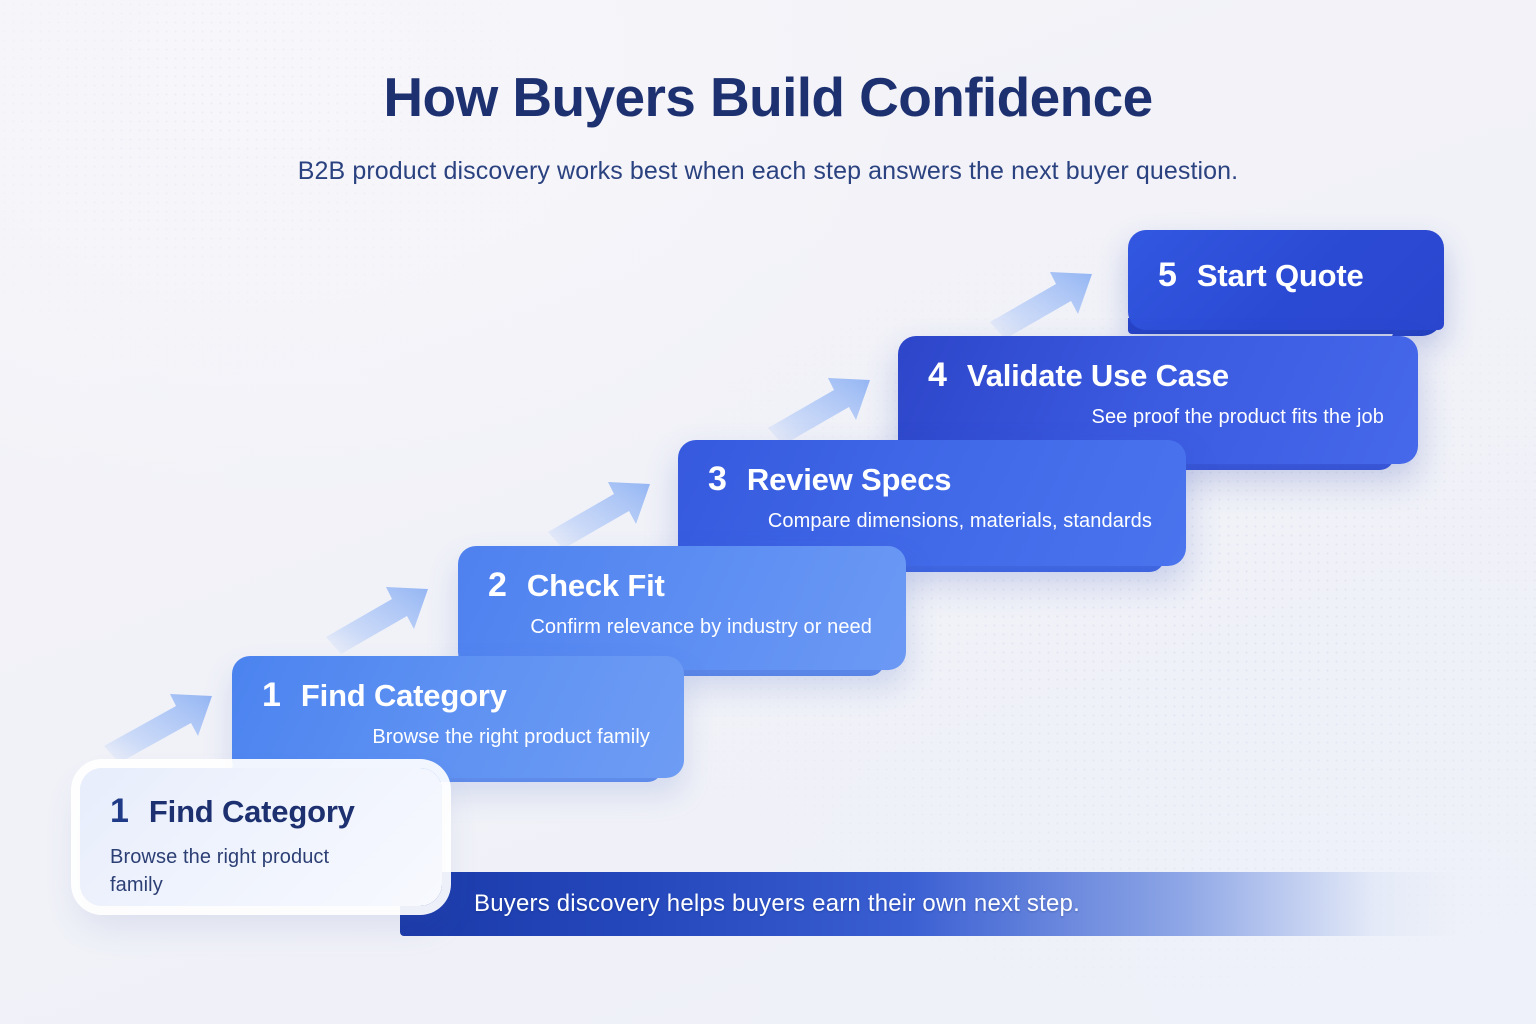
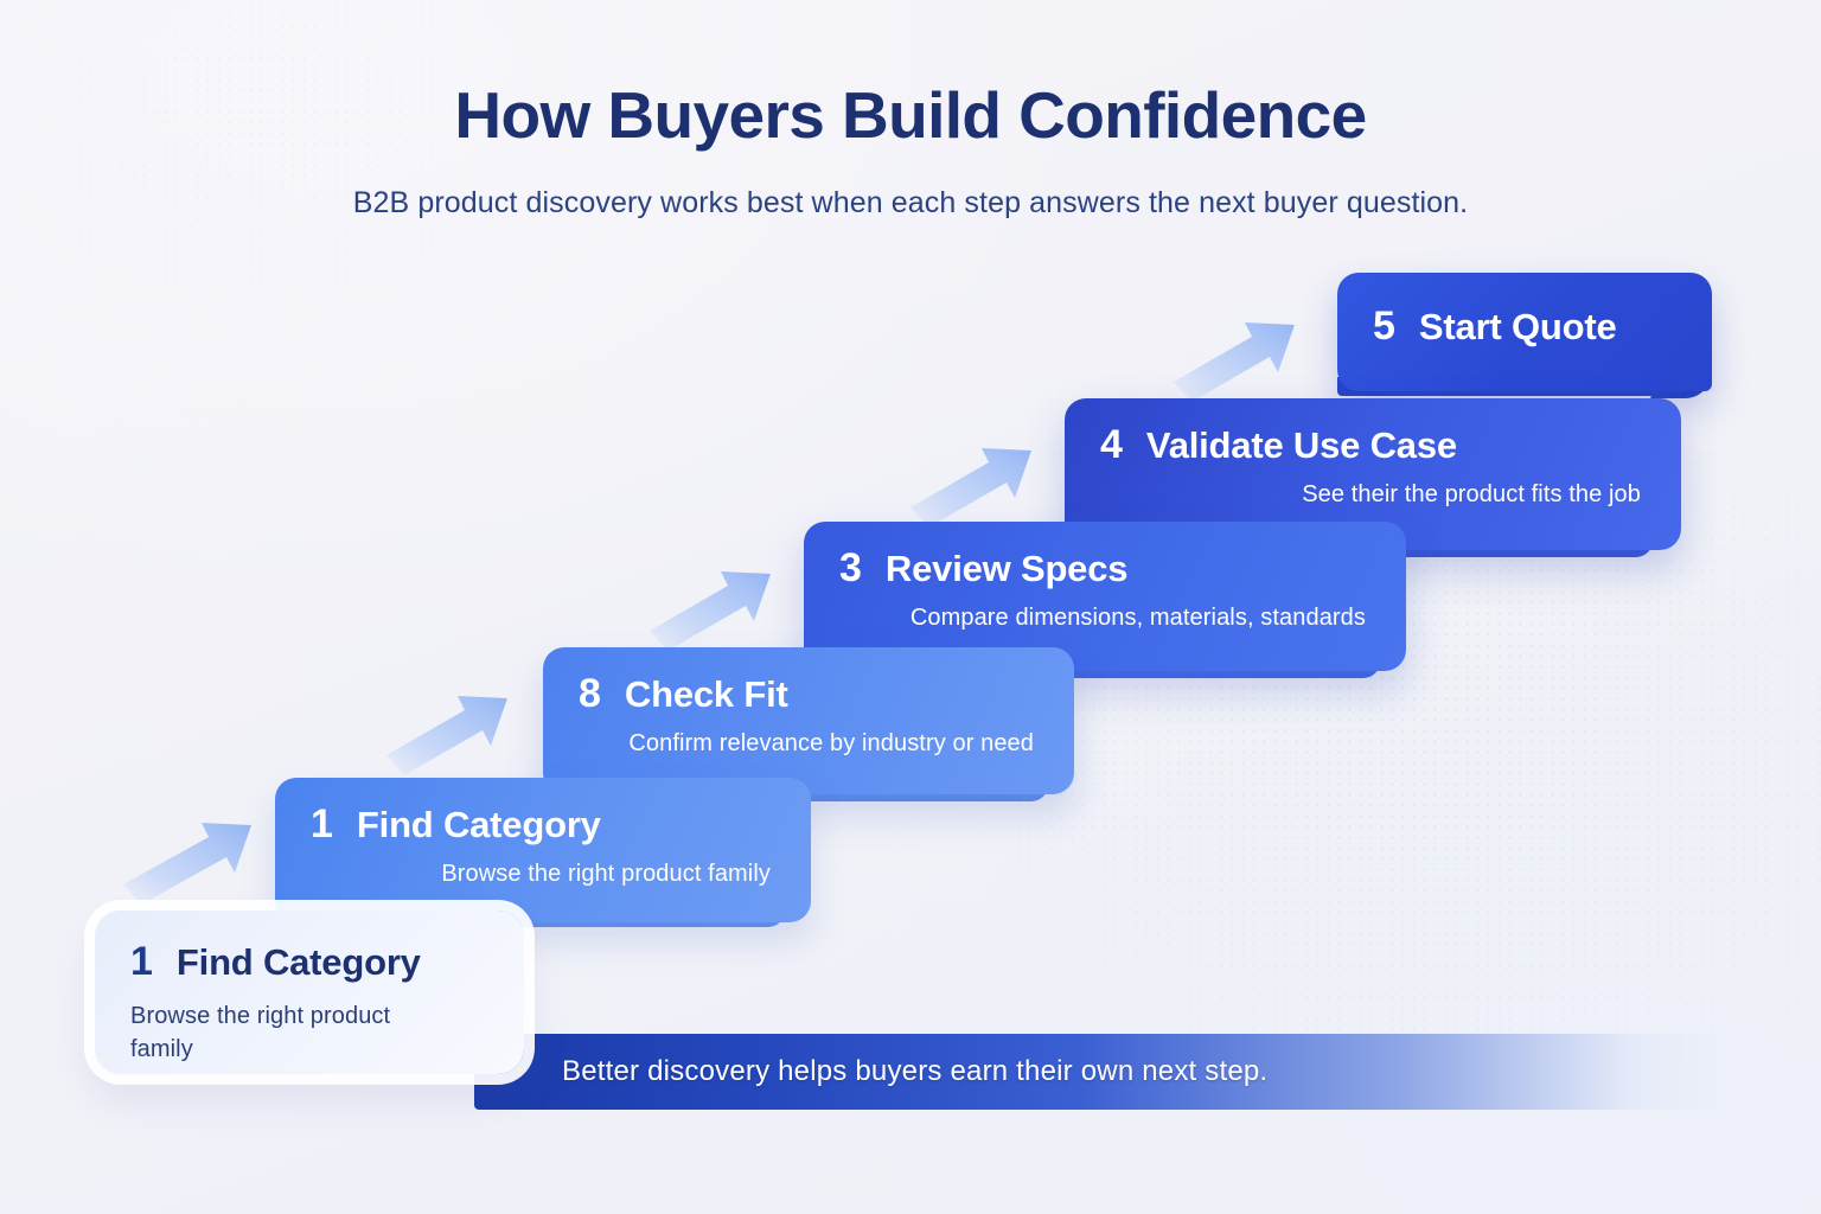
  How Buyers Build Confidence
  B2B product discovery works best when each step answers the next buyer question.
  5
  Start Quote
  4
  Validate Use Case
- See proof the product fits the job
+ See their the product fits the job
  3
  Review Specs
  Compare dimensions, materials, standards
- 2
+ 8
  Check Fit
  Confirm relevance by industry or need
  1
  Find Category
  Browse the right product family
- Buyers discovery helps buyers earn their own next step.
+ Better discovery helps buyers earn their own next step.
  1
  Find Category
  Browse the right product family
